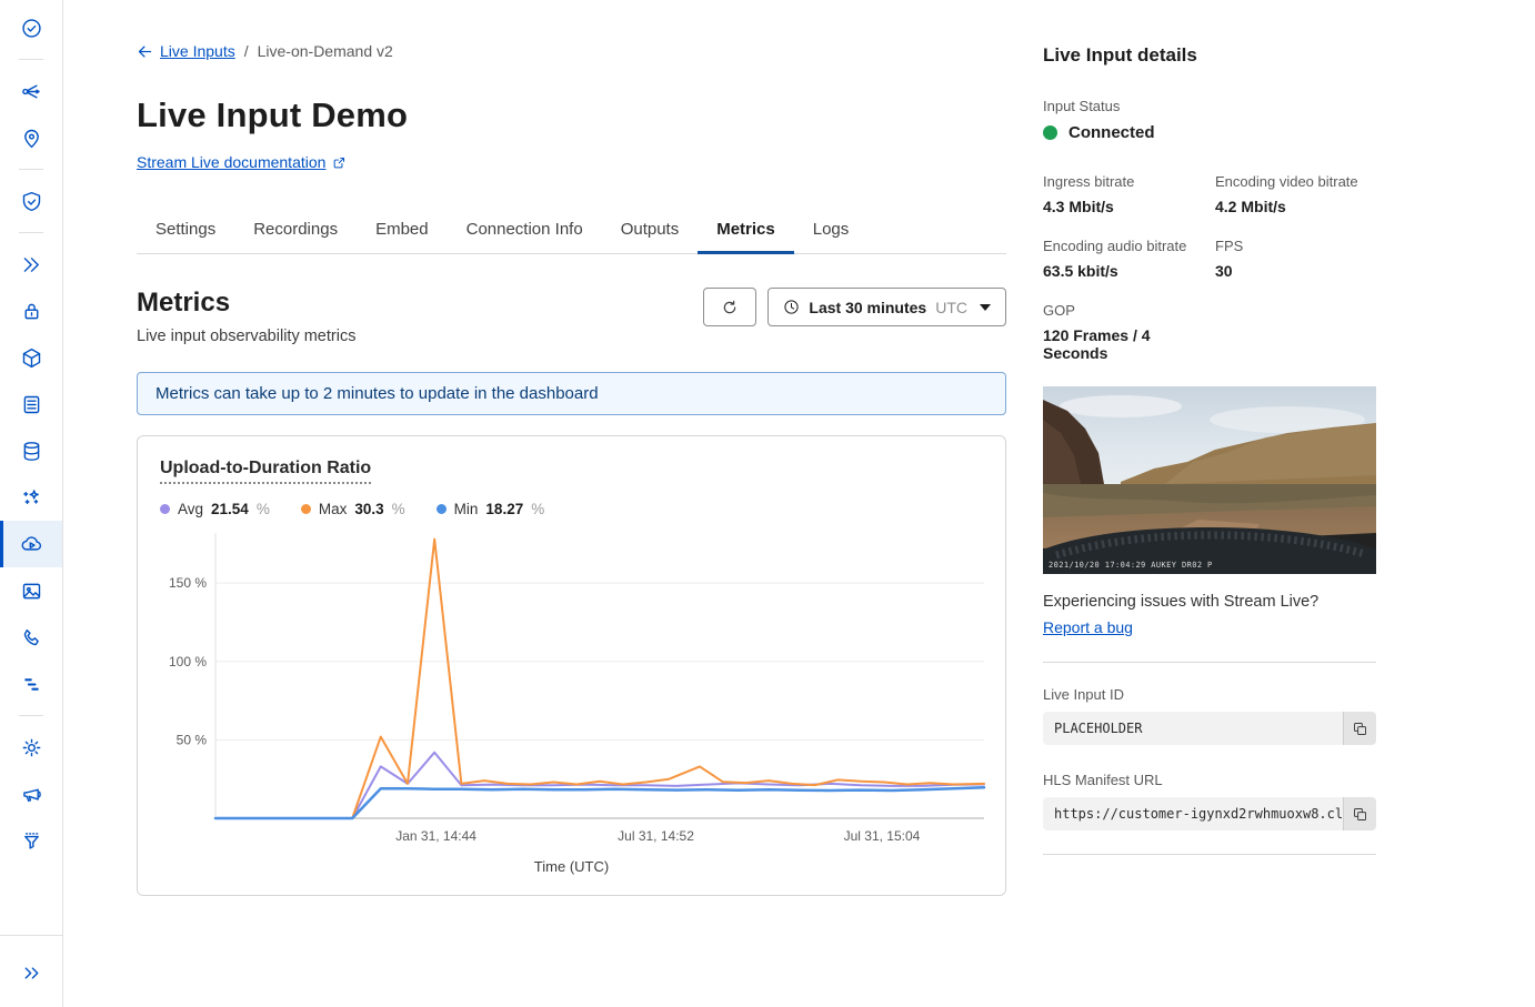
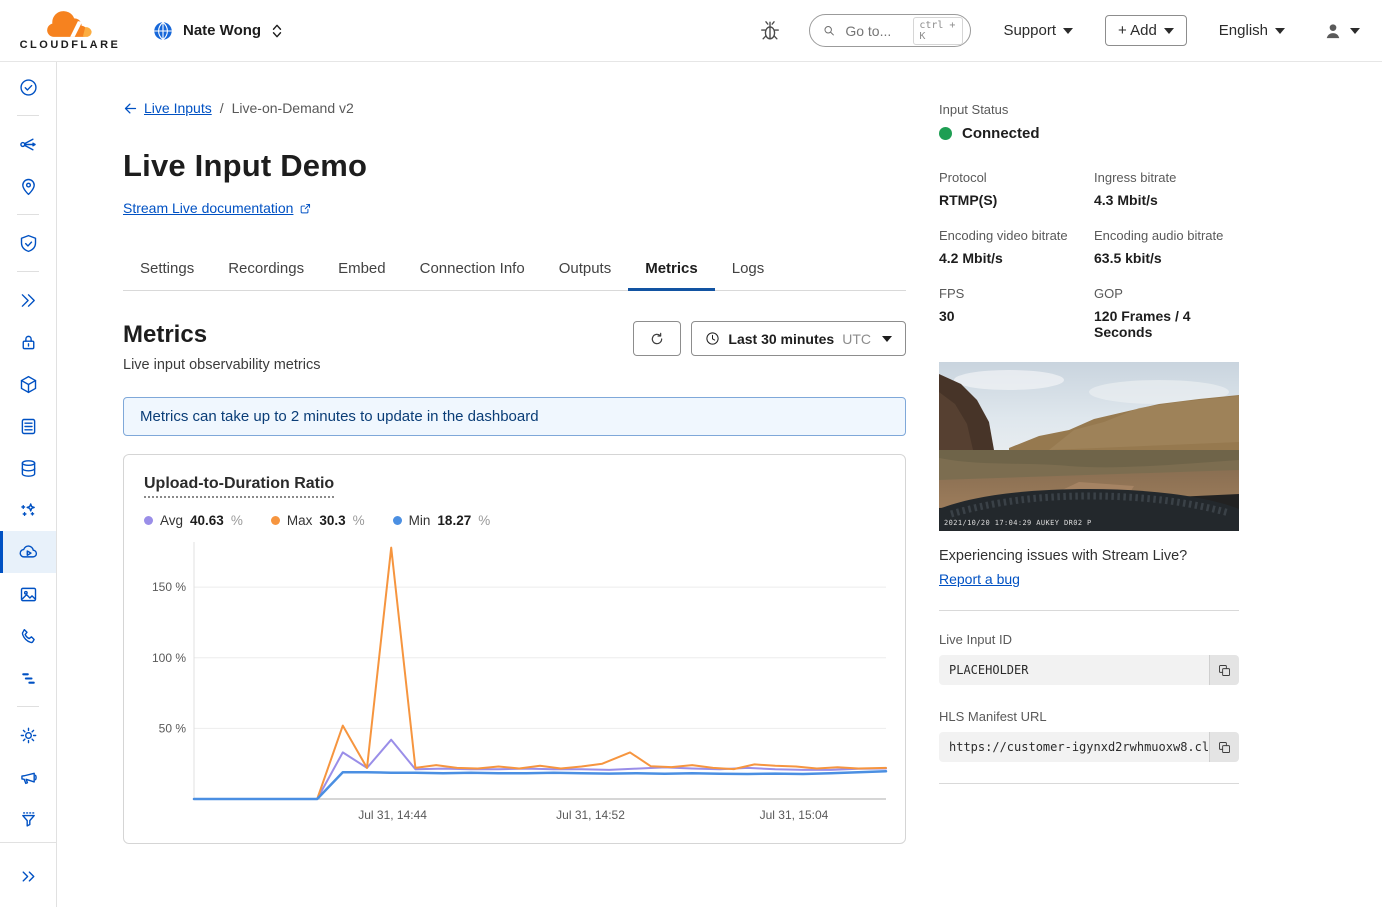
+ CLOUDFLARE
+ Nate Wong
+ Go to...
+ ctrl + K
+ Support
+ + Add
+ English
  Live Inputs
  /
  Live-on-Demand v2
  Live Input Demo
  Stream Live documentation
  Settings
  Recordings
  Embed
  Connection Info
  Outputs
  Metrics
  Logs
  Metrics
  Live input observability metrics
  Last 30 minutes
  UTC
  Metrics can take up to 2 minutes to update in the dashboard
  Upload-to-Duration Ratio
  Avg
- 21.54
+ 40.63
  %
  Max
  30.3
  %
  Min
  18.27
  %
  50 %
  100 %
  150 %
- Jan 31, 14:44
+ Jul 31, 14:44
  Jul 31, 14:52
  Jul 31, 15:04
- Time (UTC)
- Live Input details
  Input Status
  Connected
+ Protocol
+ RTMP(S)
  Ingress bitrate
  4.3 Mbit/s
  Encoding video bitrate
  4.2 Mbit/s
  Encoding audio bitrate
  63.5 kbit/s
  FPS
  30
  GOP
  120 Frames / 4 Seconds
  2021/10/20 17:04:29 AUKEY DR02 P
  Experiencing issues with Stream Live?
  Report a bug
  Live Input ID
  PLACEHOLDER
  HLS Manifest URL
  https://customer-igynxd2rwhmuoxw8.cl
